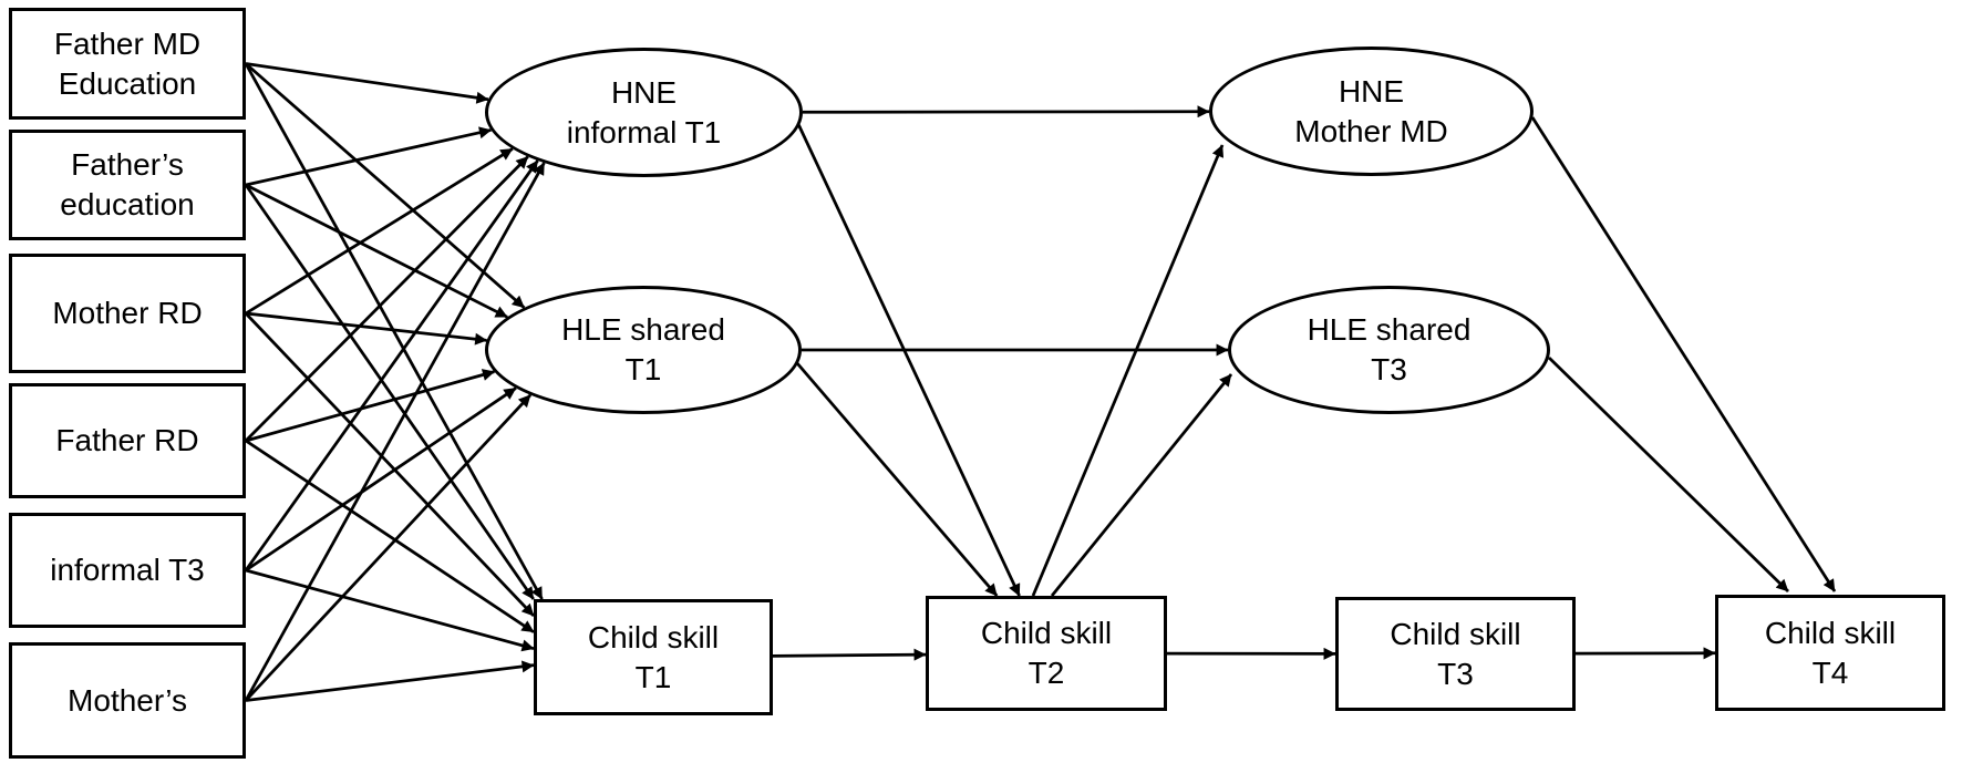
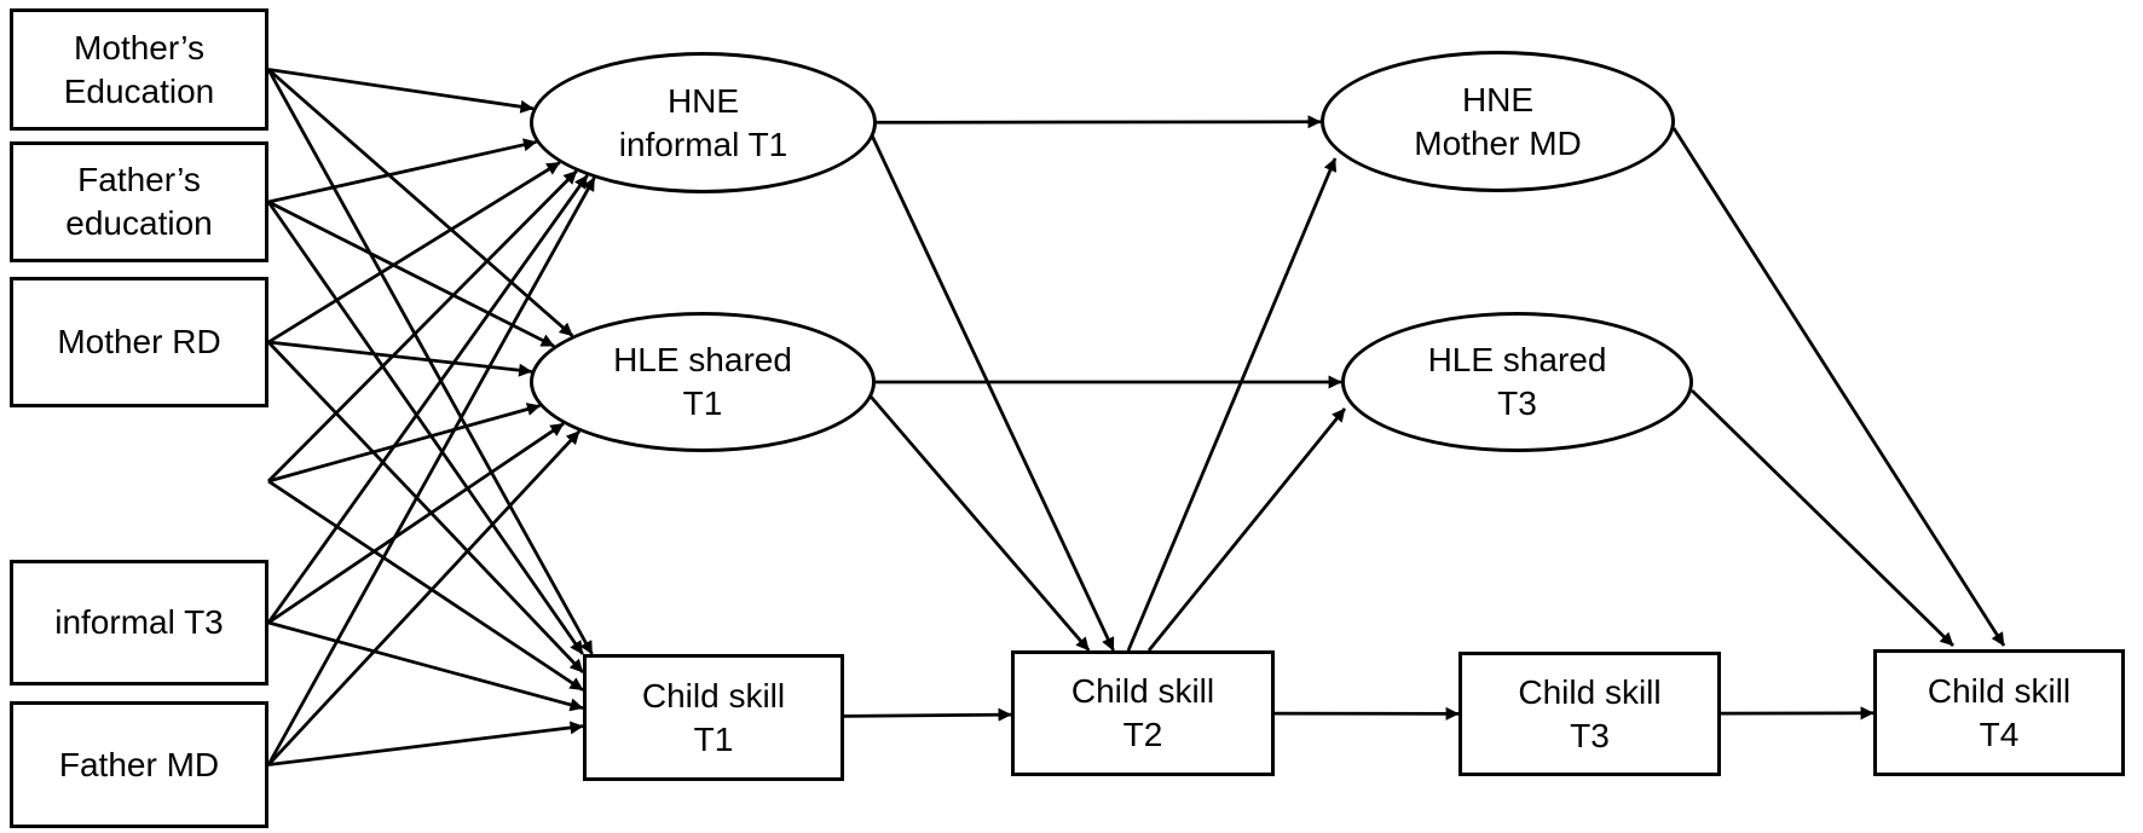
- Father MD
+ Mother’s
  Education
  Father’s
  education
  Mother RD
- Father RD
  informal T3
- Mother’s
+ Father MD
  HNE
  informal T1
  HLE shared
  T1
  HNE
  Mother MD
  HLE shared
  T3
  Child skill
  T1
  Child skill
  T2
  Child skill
  T3
  Child skill
  T4
